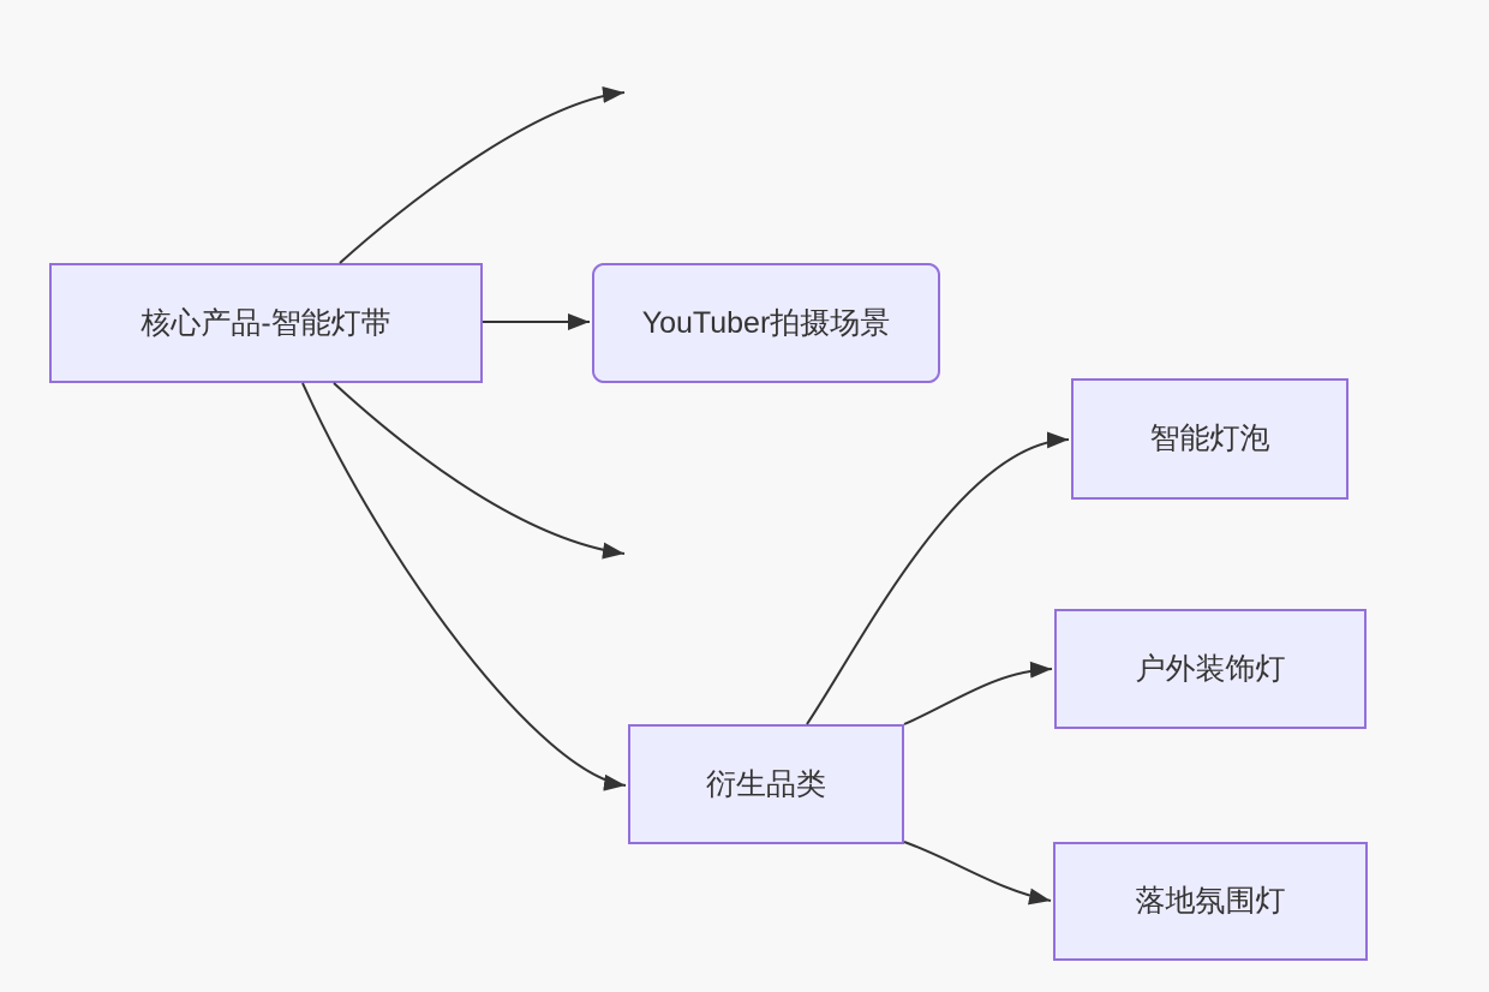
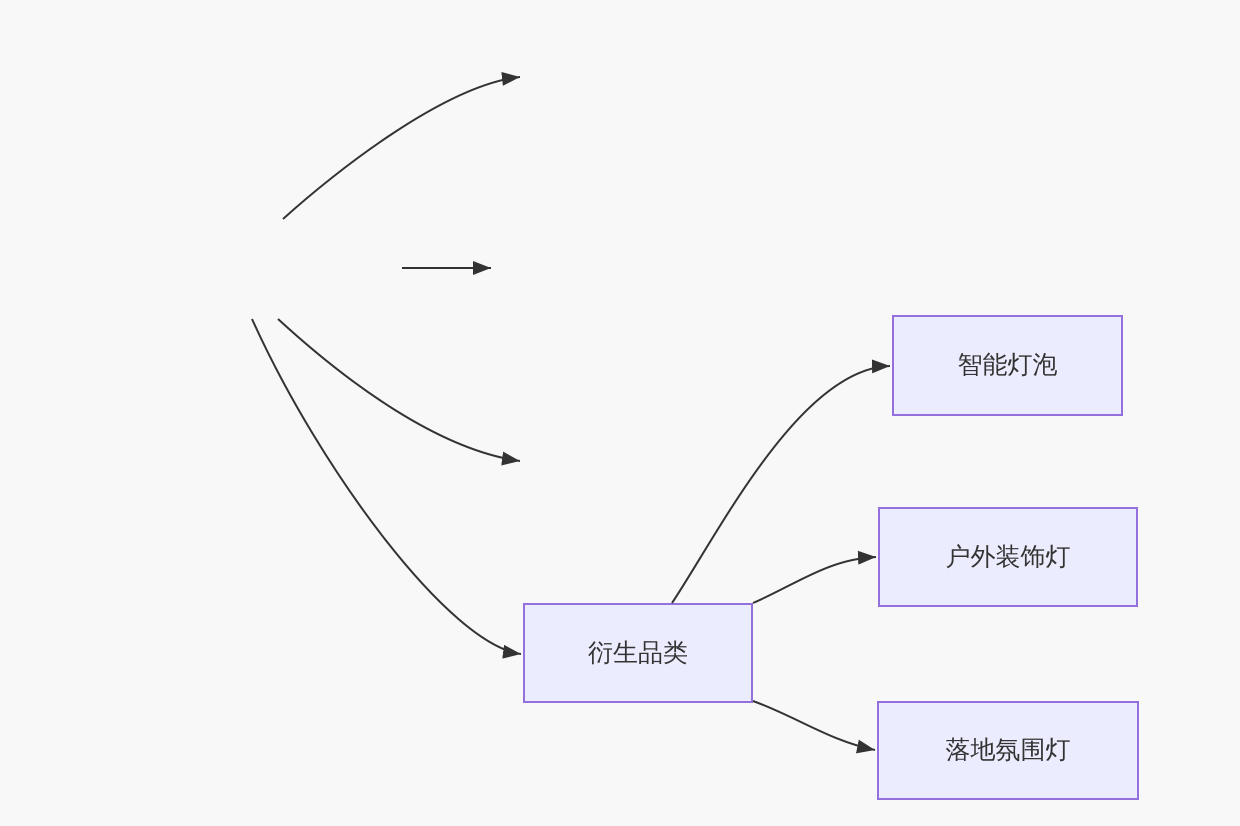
- 核心产品-智能灯带
- YouTuber拍摄场景
  衍生品类
  智能灯泡
  户外装饰灯
  落地氛围灯
